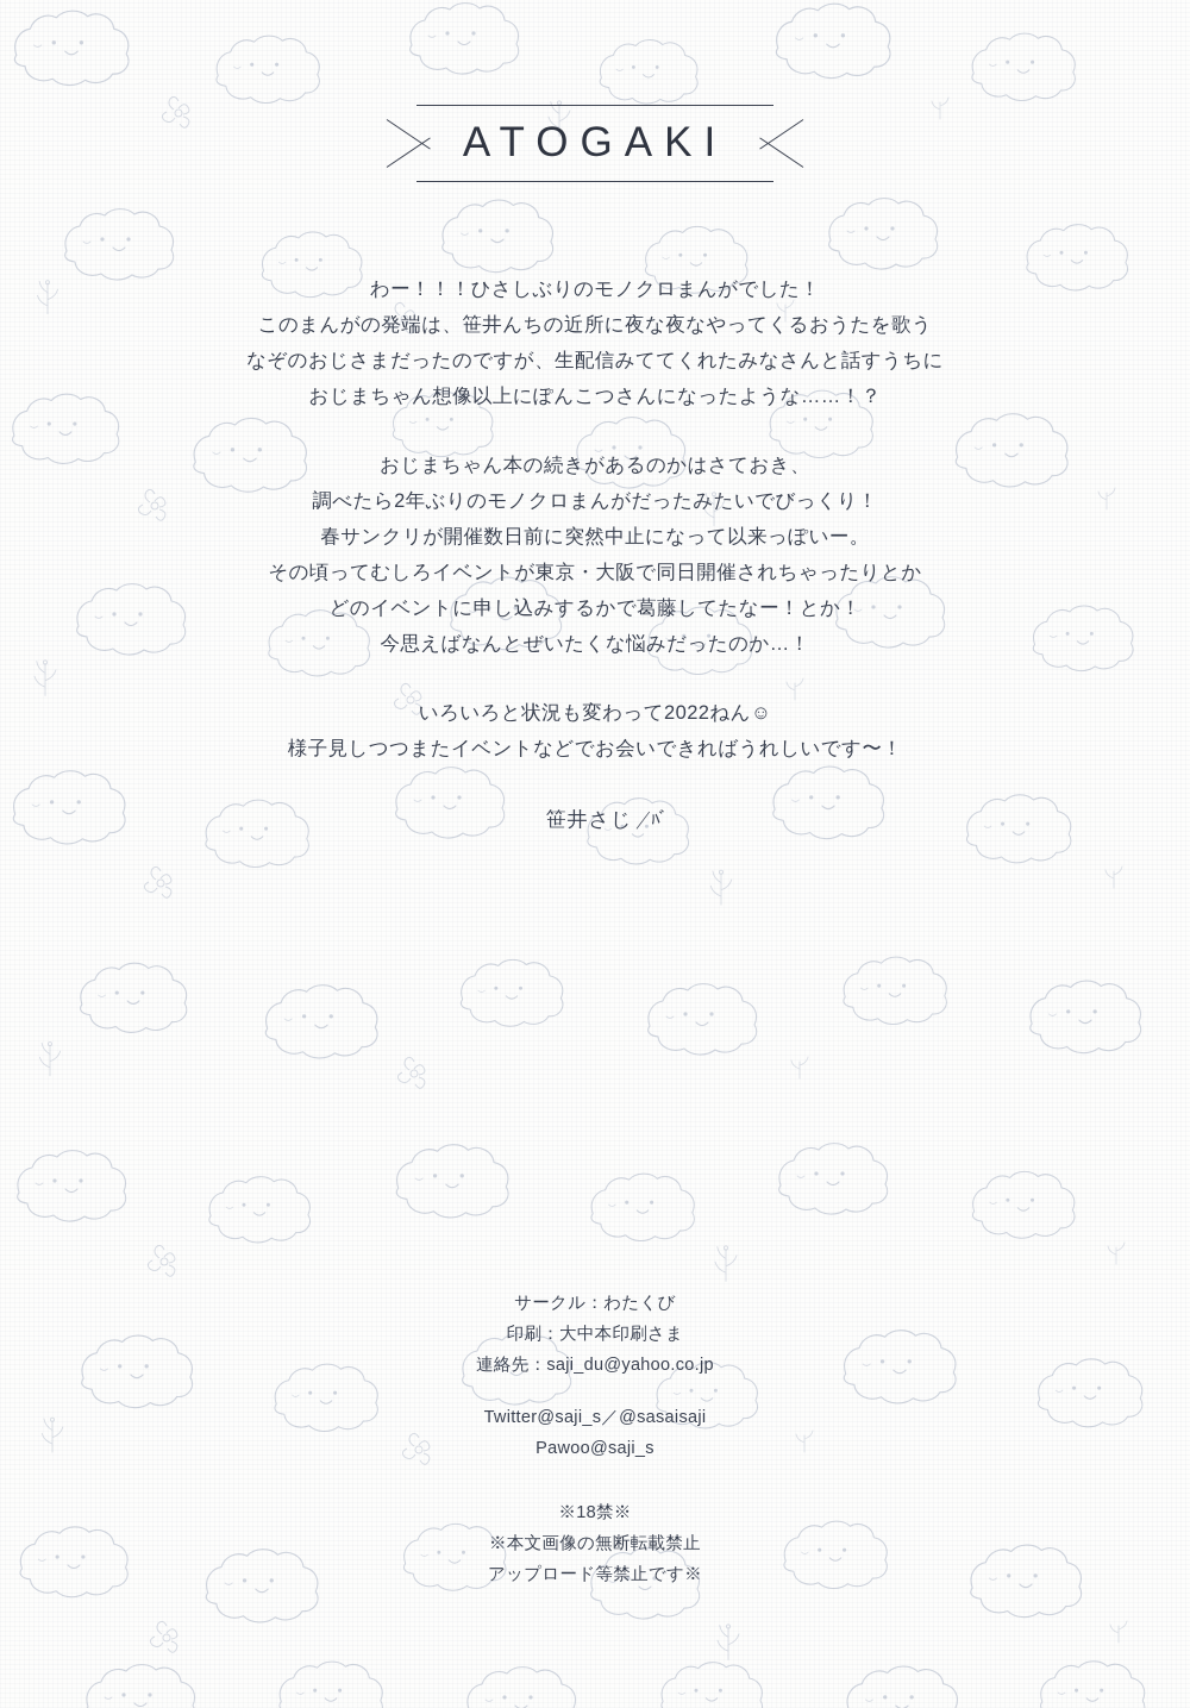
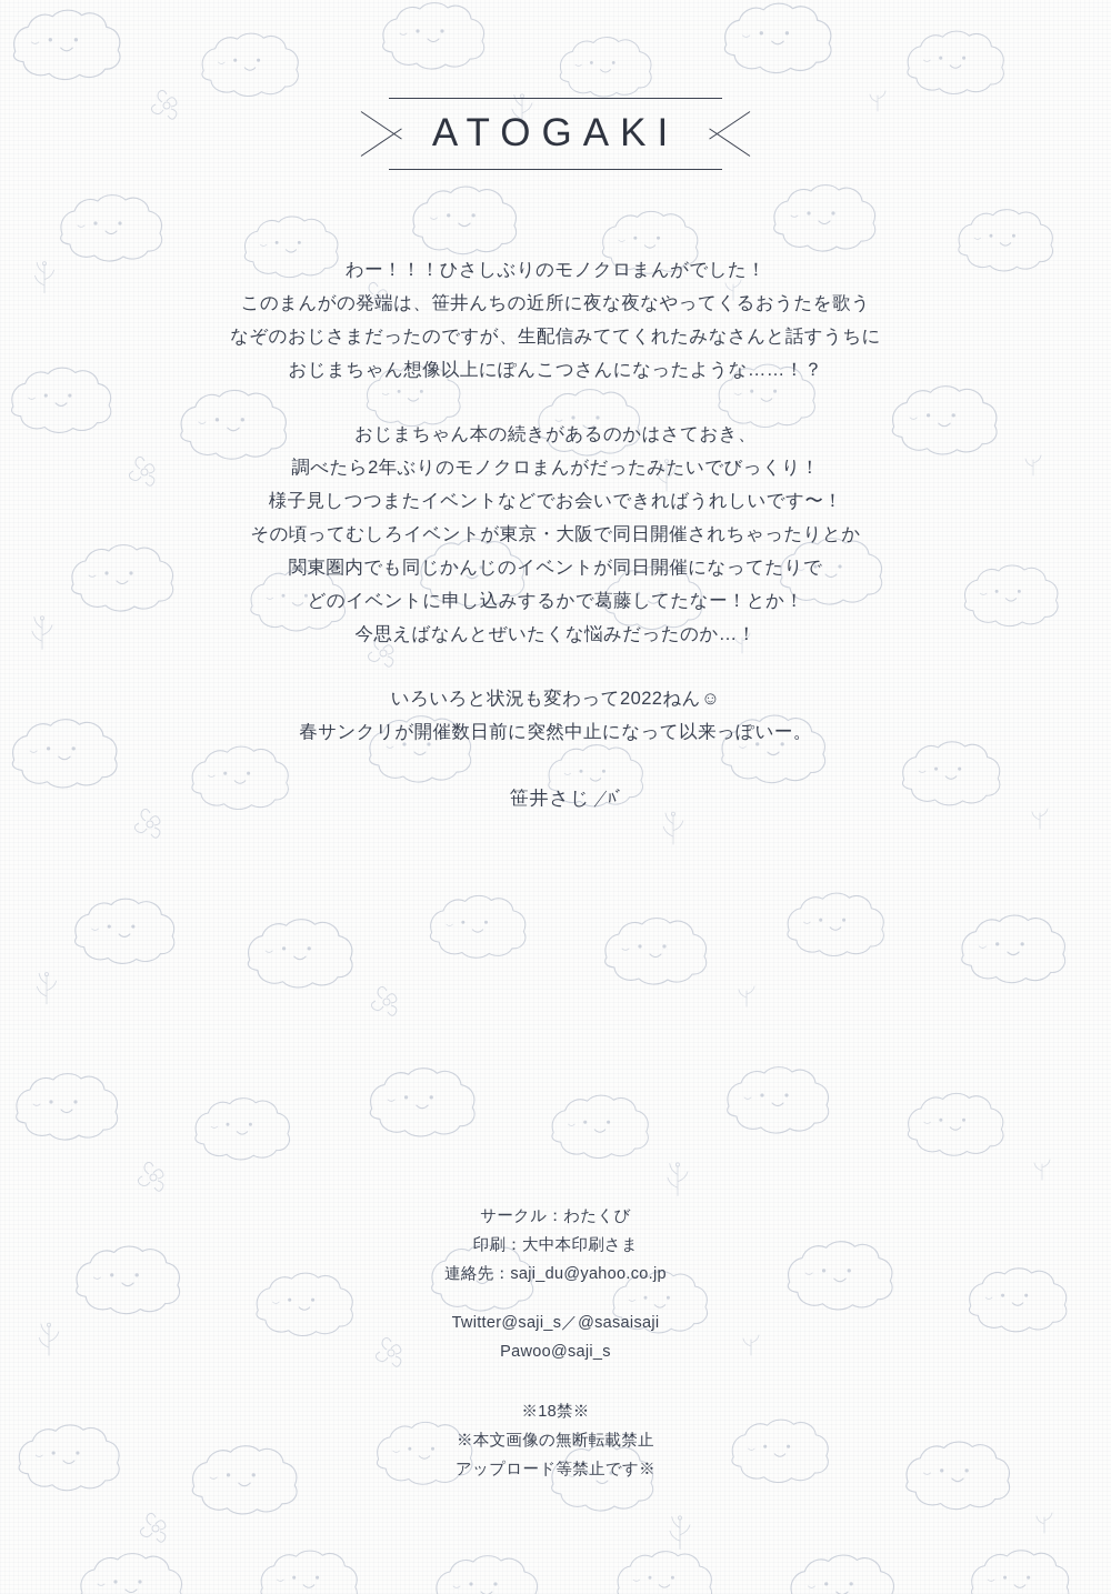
  ATOGAKI
  わー！！！ひさしぶりのモノクロまんがでした！
  このまんがの発端は、笹井んちの近所に夜な夜なやってくるおうたを歌う
  なぞのおじさまだったのですが、生配信みててくれたみなさんと話すうちに
  おじまちゃん想像以上にぽんこつさんになったような……！？
  おじまちゃん本の続きがあるのかはさておき、
  調べたら2年ぶりのモノクロまんがだったみたいでびっくり！
- 春サンクリが開催数日前に突然中止になって以来っぽいー。
+ 様子見しつつまたイベントなどでお会いできればうれしいです〜！
  その頃ってむしろイベントが東京・大阪で同日開催されちゃったりとか
+ 関東圏内でも同じかんじのイベントが同日開催になってたりで
  どのイベントに申し込みするかで葛藤してたなー！とか！
  今思えばなんとぜいたくな悩みだったのか…！
  いろいろと状況も変わって2022ねん☺
- 様子見しつつまたイベントなどでお会いできればうれしいです〜！
+ 春サンクリが開催数日前に突然中止になって以来っぽいー。
  サークル：わたくび
  印刷：大中本印刷さま
  連絡先：saji_du@yahoo.co.jp
  Twitter@saji_s／@sasaisaji
  Pawoo@saji_s
  ※18禁※
  ※本文画像の無断転載禁止
  アップロード等禁止です※
